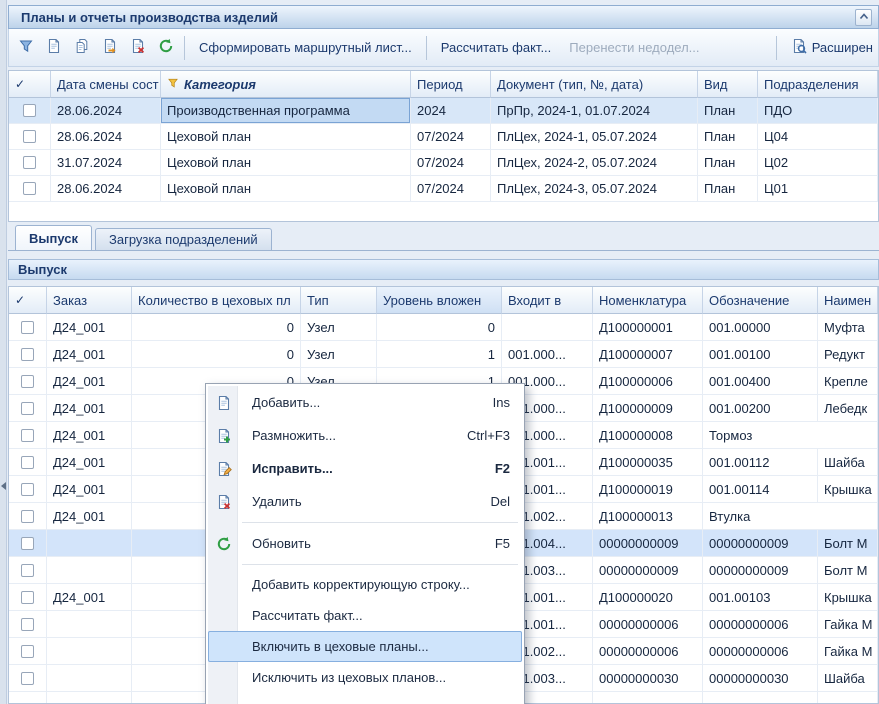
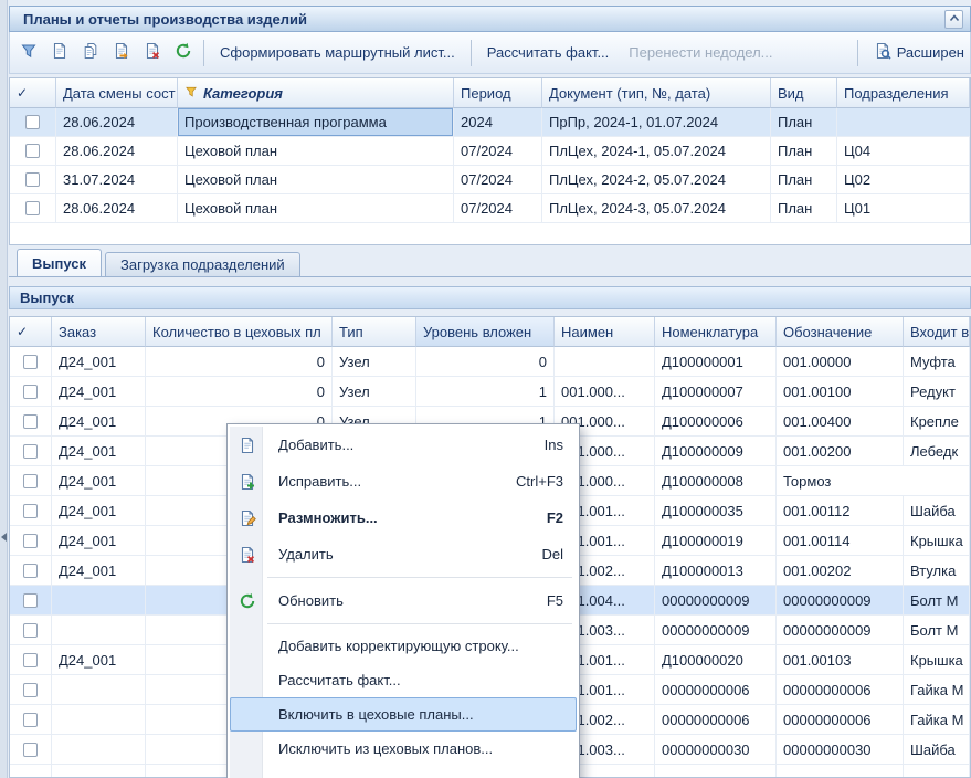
  Планы и отчеты производства изделий
  Сформировать маршрутный лист...
  Рассчитать факт...
  Перенести недодел...
  Расширен
  ✓
  Дата смены сост
  Категория
  Период
  Документ (тип, №, дата)
  Вид
  Подразделения
  28.06.2024
  Производственная программа
  2024
  ПрПр, 2024-1, 01.07.2024
  План
- ПДО
  28.06.2024
  Цеховой план
  07/2024
  ПлЦех, 2024-1, 05.07.2024
  План
  Ц04
  31.07.2024
  Цеховой план
  07/2024
  ПлЦех, 2024-2, 05.07.2024
  План
  Ц02
  28.06.2024
  Цеховой план
  07/2024
  ПлЦех, 2024-3, 05.07.2024
  План
  Ц01
  Выпуск
  Загрузка подразделений
  Выпуск
  ✓
  Заказ
  Количество в цеховых пл
  Тип
  Уровень вложен
- Входит в
+ Наимен
  Номенклатура
  Обозначение
- Наимен
+ Входит в
  Д24_001
  0
  Узел
  0
  Д100000001
  001.00000
  Муфта
  Д24_001
  0
  Узел
  1
  001.000...
  Д100000007
  001.00100
  Редукт
  Д24_001
  0
  Узел
  1
  001.000...
  Д100000006
  001.00400
  Крепле
  Д24_001
  1.000...
  Д100000009
  001.00200
  Лебедк
  Д24_001
  1.000...
  Д100000008
  Тормоз
  Д24_001
  1.001...
  Д100000035
  001.00112
  Шайба
  Д24_001
  1.001...
  Д100000019
  001.00114
  Крышка
  Д24_001
  1.002...
  Д100000013
+ 001.00202
  Втулка
  1.004...
  00000000009
  00000000009
  Болт М
  1.003...
  00000000009
  00000000009
  Болт М
  Д24_001
  1.001...
  Д100000020
  001.00103
  Крышка
  1.001...
  00000000006
  00000000006
  Гайка М
  1.002...
  00000000006
  00000000006
  Гайка М
  1.003...
  00000000030
  00000000030
  Шайба
  Добавить...
  Ins
- Размножить...
+ Исправить...
  Ctrl+F3
- Исправить...
+ Размножить...
  F2
  Удалить
  Del
  Обновить
  F5
  Добавить корректирующую строку...
  Рассчитать факт...
  Включить в цеховые планы...
  Исключить из цеховых планов...
